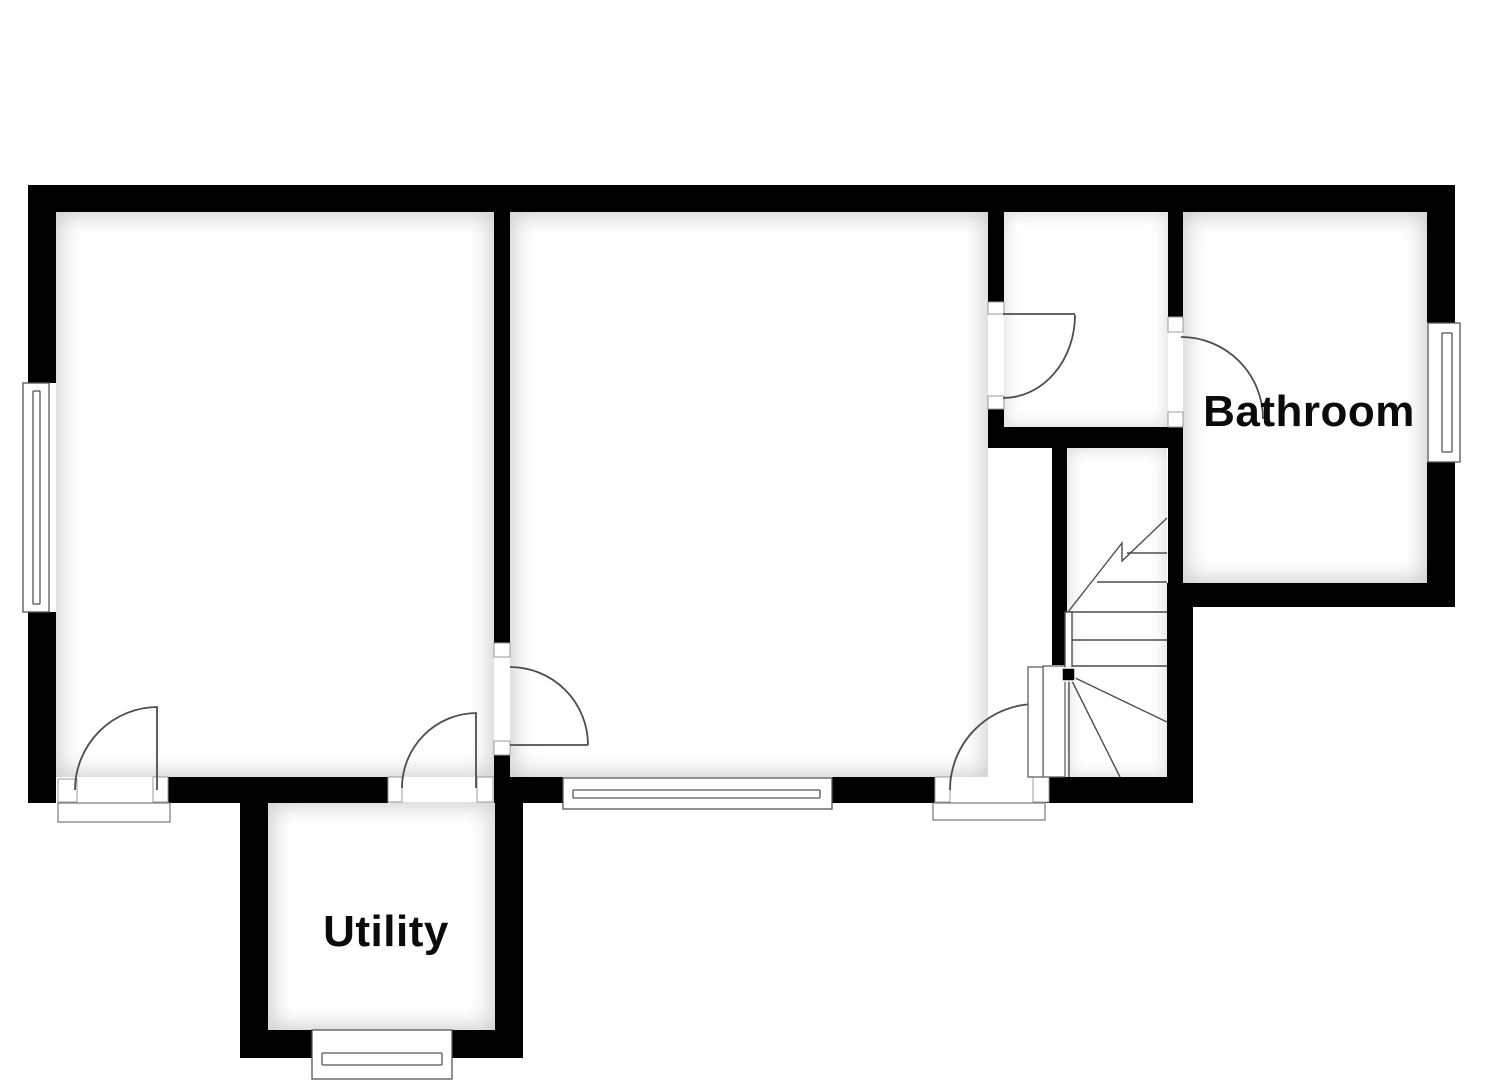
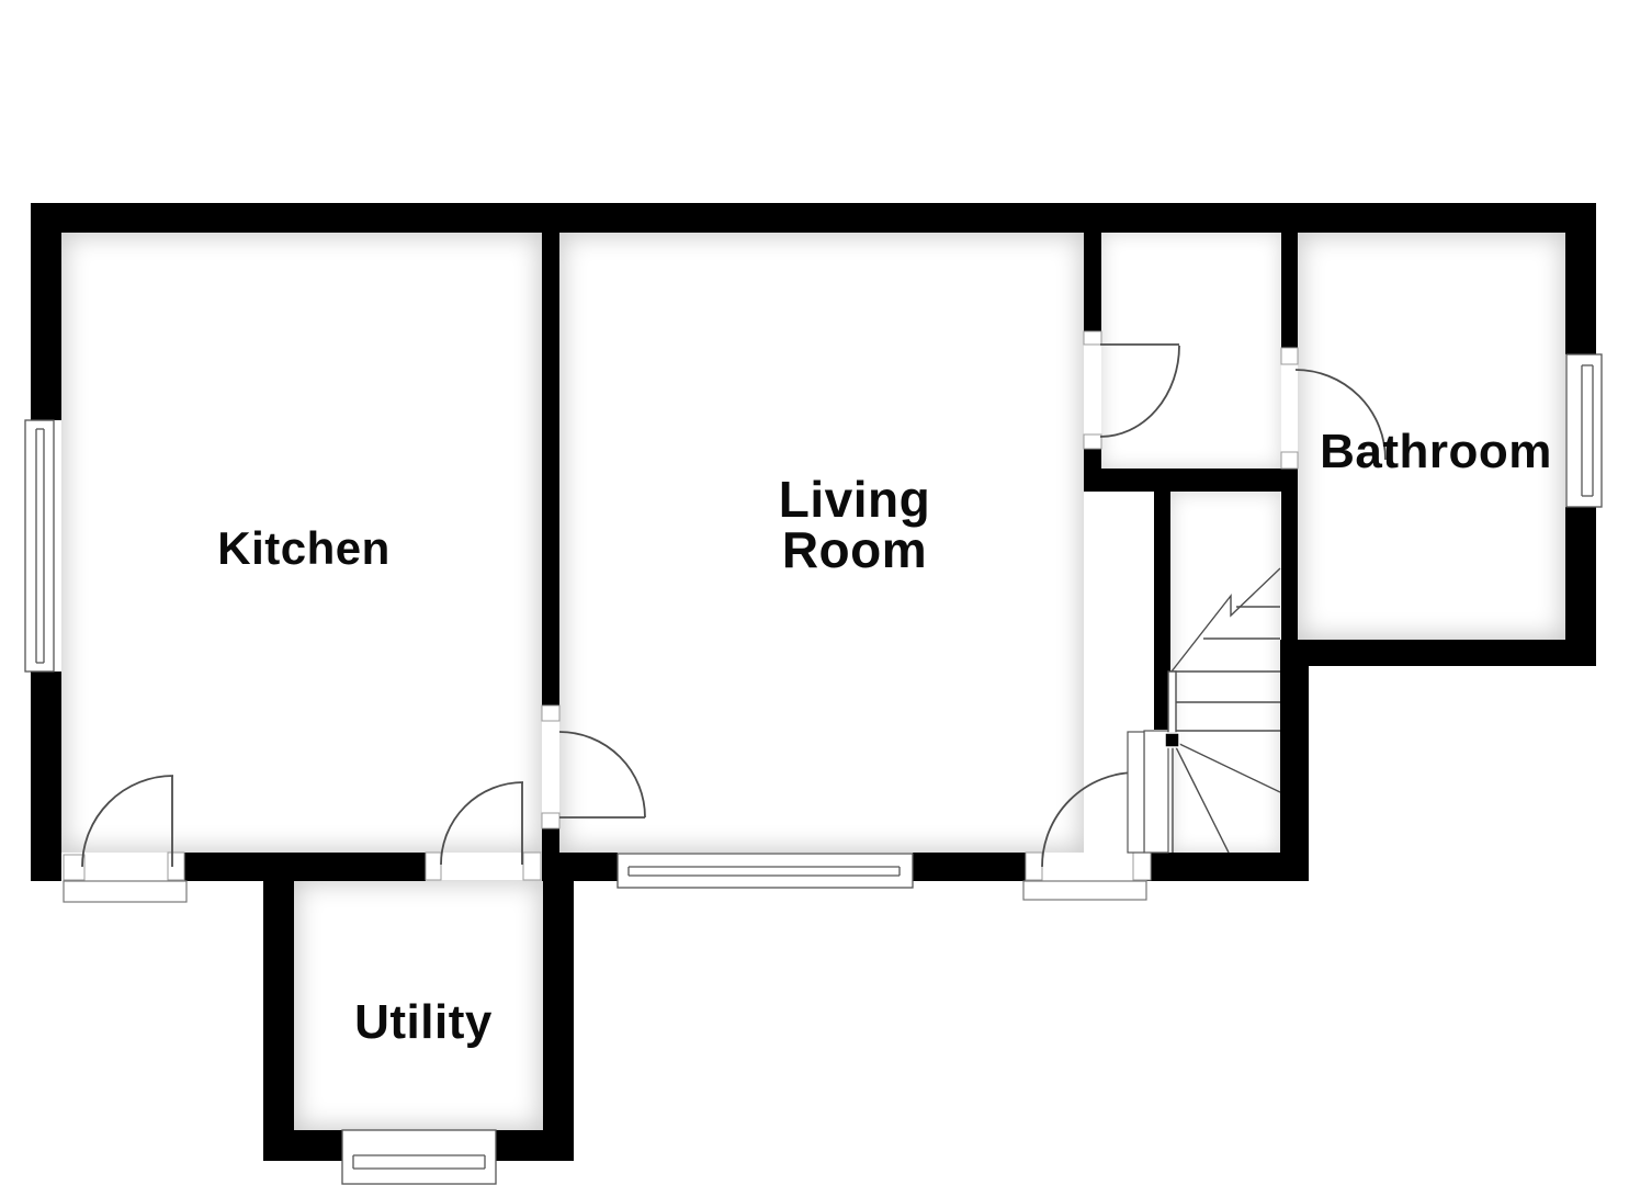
+ Kitchen
+ Living
+ Room
  Bathroom
  Utility
